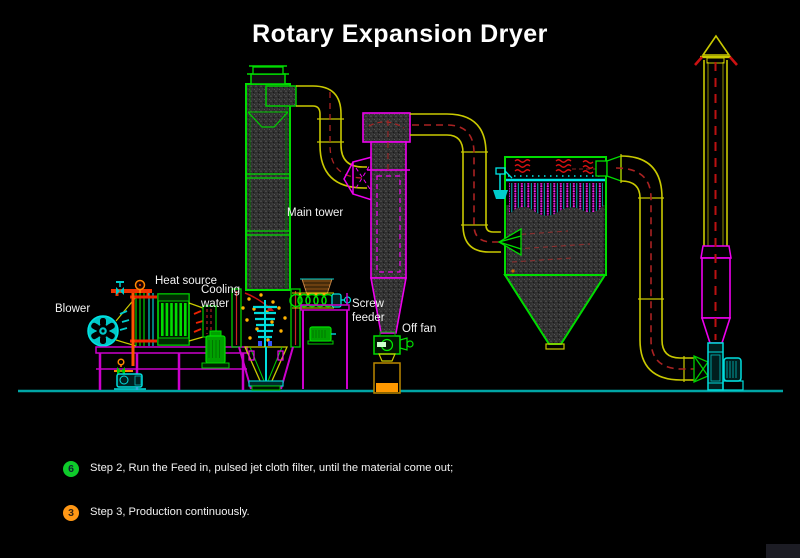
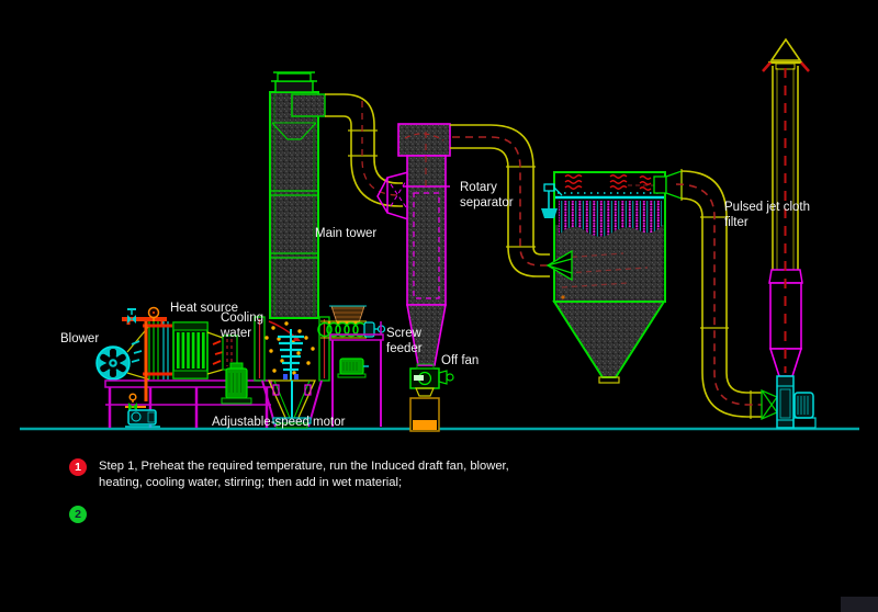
- Rotary Expansion Dryer
  Blower
  Heat source
  Cooling water
  Main tower
+ Rotary separator
  Screw feeder
  Off fan
+ Adjustable-speed motor
+ Pulsed jet cloth filter
+ 1
+ Step 1, Preheat the required temperature, run the Induced draft fan, blower, heating, cooling water, stirring; then add in wet material;
- 6
+ 2
- Step 2, Run the Feed in, pulsed jet cloth filter, until the material come out;
- 3
- Step 3, Production continuously.
